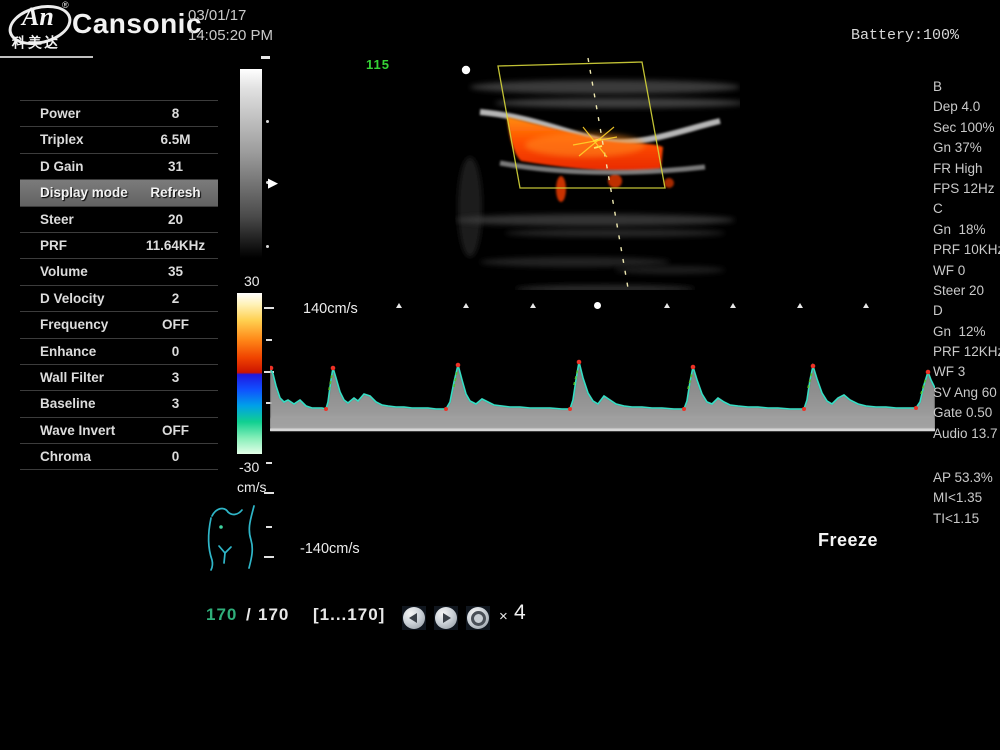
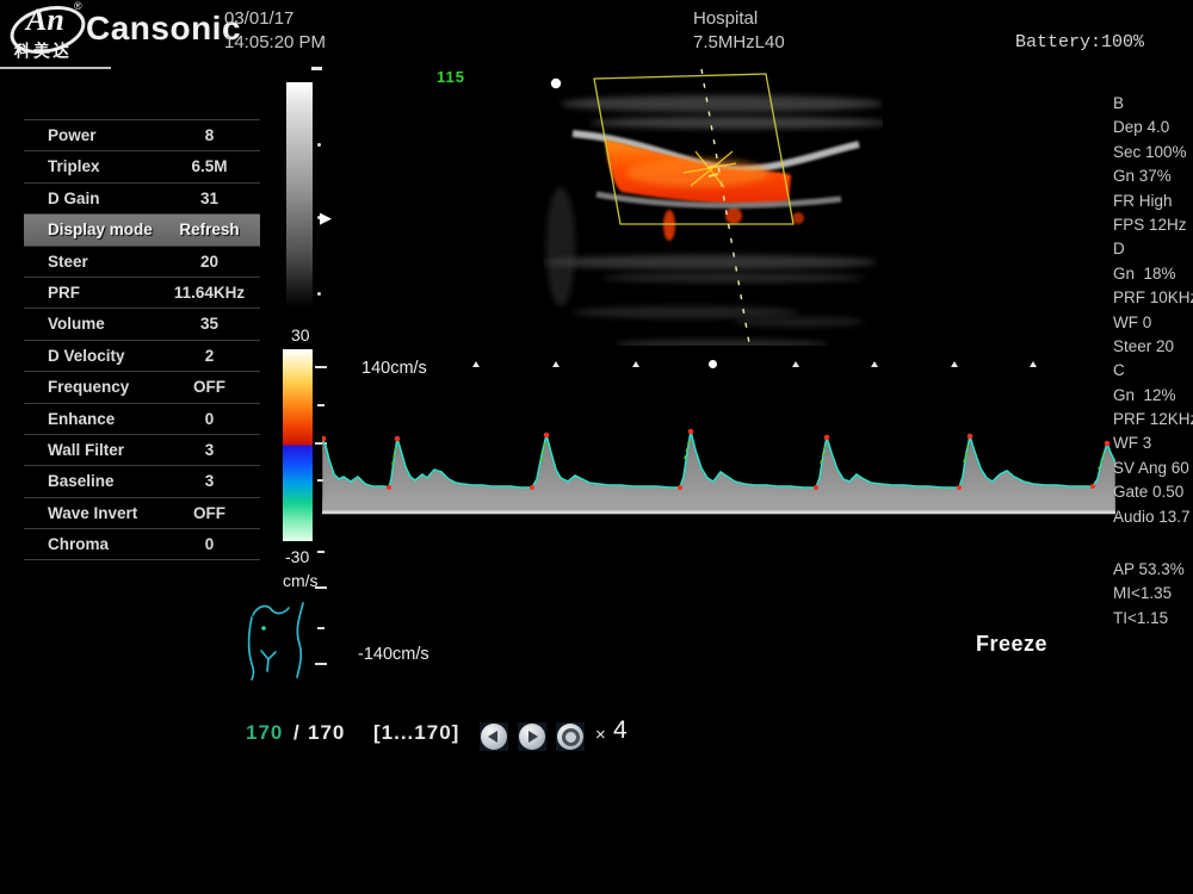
  An
  ®
  科美达
  Cansonic
  03/01/17
  14:05:20 PM
+ Hospital
+ 7.5MHzL40
  Battery:100%
  Power
  8
  Triplex
  6.5M
  D Gain
  31
  Display mode
  Refresh
  Steer
  20
  PRF
  11.64KHz
  Volume
  35
  D Velocity
  2
  Frequency
  OFF
  Enhance
  0
  Wall Filter
  3
  Baseline
  3
  Wave Invert
  OFF
  Chroma
  0
  ▶
  30
  -30
  cm/s
  115
  140cm/s
  -140cm/s
  Freeze
  170
  /
  170
  [1...170]
  ×
  4
  B
  Dep 4.0
  Sec 100%
  Gn 37%
  FR High
  FPS 12Hz
- C
+ D
  Gn 18%
  PRF 10KH
  WF 0
  Steer 20
- D
+ C
  Gn 12%
  PRF 12KH
  WF 3
  SV Ang 60
  Gate 0.50
  Audio 13.7
  AP 53.3%
  MI<1.35
  TI<1.15
